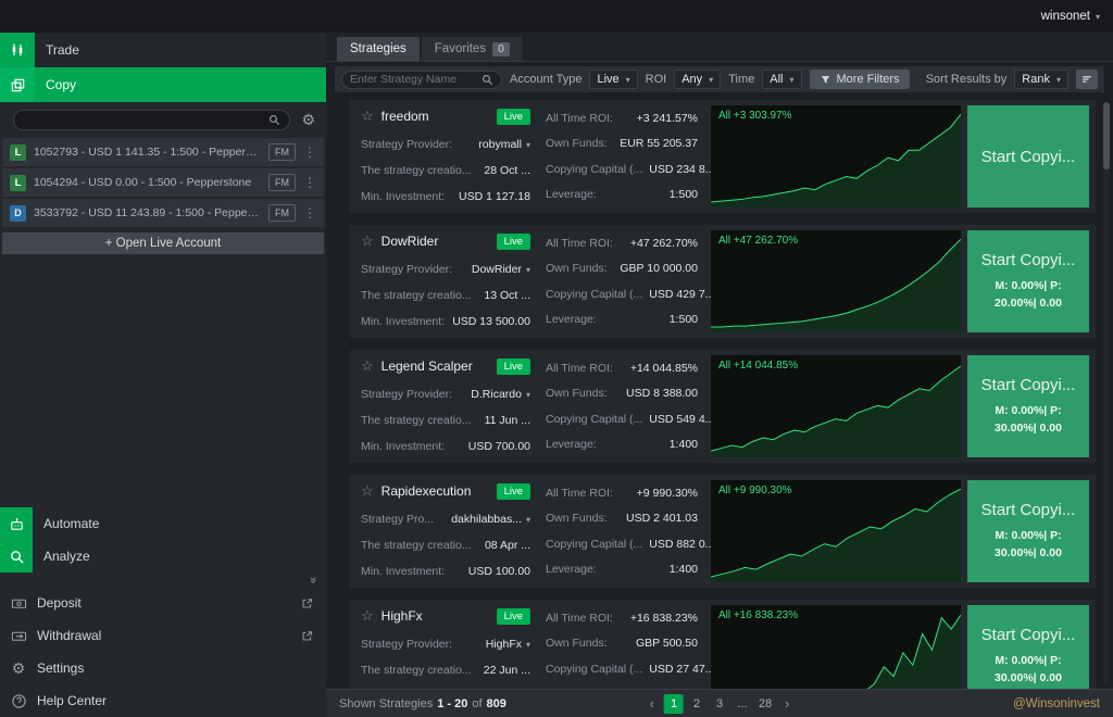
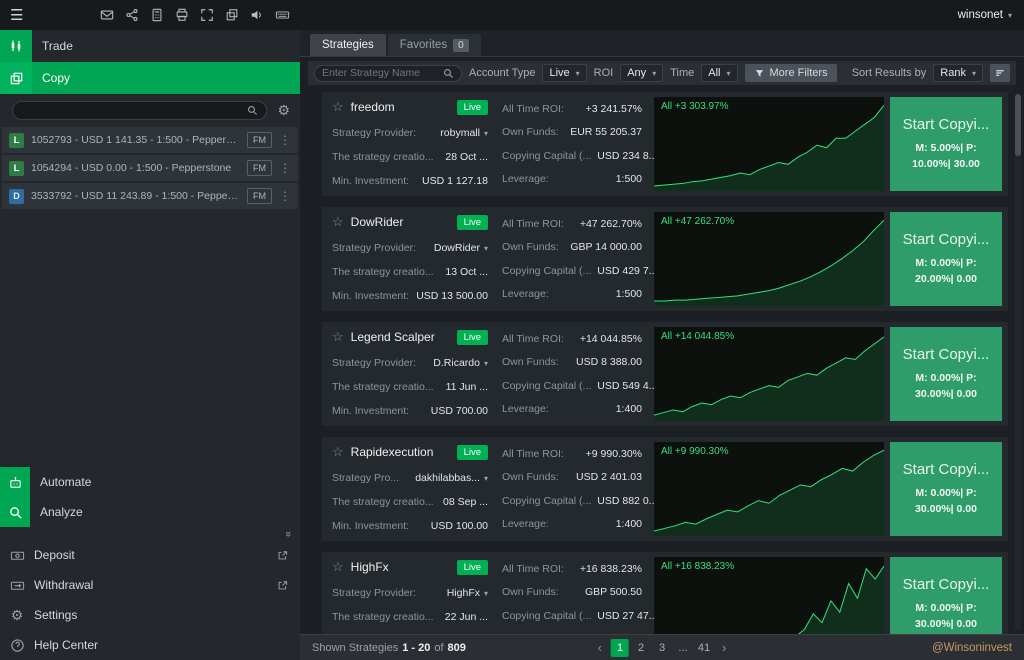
+ ☰
  winsonet
  ▾
  Trade
  Copy
  ⚙
  L
  1052793 - USD 1 141.35 - 1:500 - Peppersto
  FM
  ⋮
  L
  1054294 - USD 0.00 - 1:500 - Pepperstone
  FM
  ⋮
  D
  3533792 - USD 11 243.89 - 1:500 - Pepperst
  FM
  ⋮
- + Open Live Account
  Automate
  Analyze
  Deposit
  Withdrawal
  ⚙
  Settings
  Help Center
  Strategies
  Favorites
  0
  Enter Strategy Name
  Account Type
  Live
  ▾
  ROI
  Any
  ▾
  Time
  All
  ▾
  More Filters
  Sort Results by
  Rank
  ▾
  ☆
  freedom
  Live
  Strategy Provider:
  robymall
  ▾
  The strategy creatio...
  28 Oct ...
  Min. Investment:
  USD 1 127.18
  All Time ROI:
  +3 241.57%
  Own Funds:
  EUR 55 205.37
  Copying Capital (...
  USD 234 8.
  Leverage:
  1:500
  All +3 303.97%
  Start Copyi...
+ M: 5.00%| P: 10.00%| 30.00
  ☆
  DowRider
  Live
  Strategy Provider:
  DowRider
  ▾
  The strategy creatio...
  13 Oct ...
  Min. Investment:
  USD 13 500.00
  All Time ROI:
  +47 262.70%
  Own Funds:
- GBP 10 000.00
+ GBP 14 000.00
  Copying Capital (...
  USD 429 7.
  Leverage:
  1:500
  All +47 262.70%
  Start Copyi...
  M: 0.00%| P: 20.00%| 0.00
  ☆
  Legend Scalper
  Live
  Strategy Provider:
  D.Ricardo
  ▾
  The strategy creatio...
  11 Jun ...
  Min. Investment:
  USD 700.00
  All Time ROI:
  +14 044.85%
  Own Funds:
  USD 8 388.00
  Copying Capital (...
  USD 549 4.
  Leverage:
  1:400
  All +14 044.85%
  Start Copyi...
  M: 0.00%| P: 30.00%| 0.00
  ☆
  Rapidexecution
  Live
  Strategy Pro...
  dakhilabbas...
  ▾
  The strategy creatio...
- 08 Apr ...
+ 08 Sep ...
  Min. Investment:
  USD 100.00
  All Time ROI:
  +9 990.30%
  Own Funds:
  USD 2 401.03
  Copying Capital (...
  USD 882 0.
  Leverage:
  1:400
  All +9 990.30%
  Start Copyi...
  M: 0.00%| P: 30.00%| 0.00
  ☆
  HighFx
  Live
  Strategy Provider:
  HighFx
  ▾
  The strategy creatio...
  22 Jun ...
  All Time ROI:
  +16 838.23%
  Own Funds:
  GBP 500.50
  Copying Capital (...
  USD 27 47.
  All +16 838.23%
  Start Copyi...
  M: 0.00%| P: 30.00%| 0.00
  Shown Strategies
  1 - 20
  of
  809
  ‹
  1
  2
  3
  ...
- 28
+ 41
  ›
  @Winsoninvest
